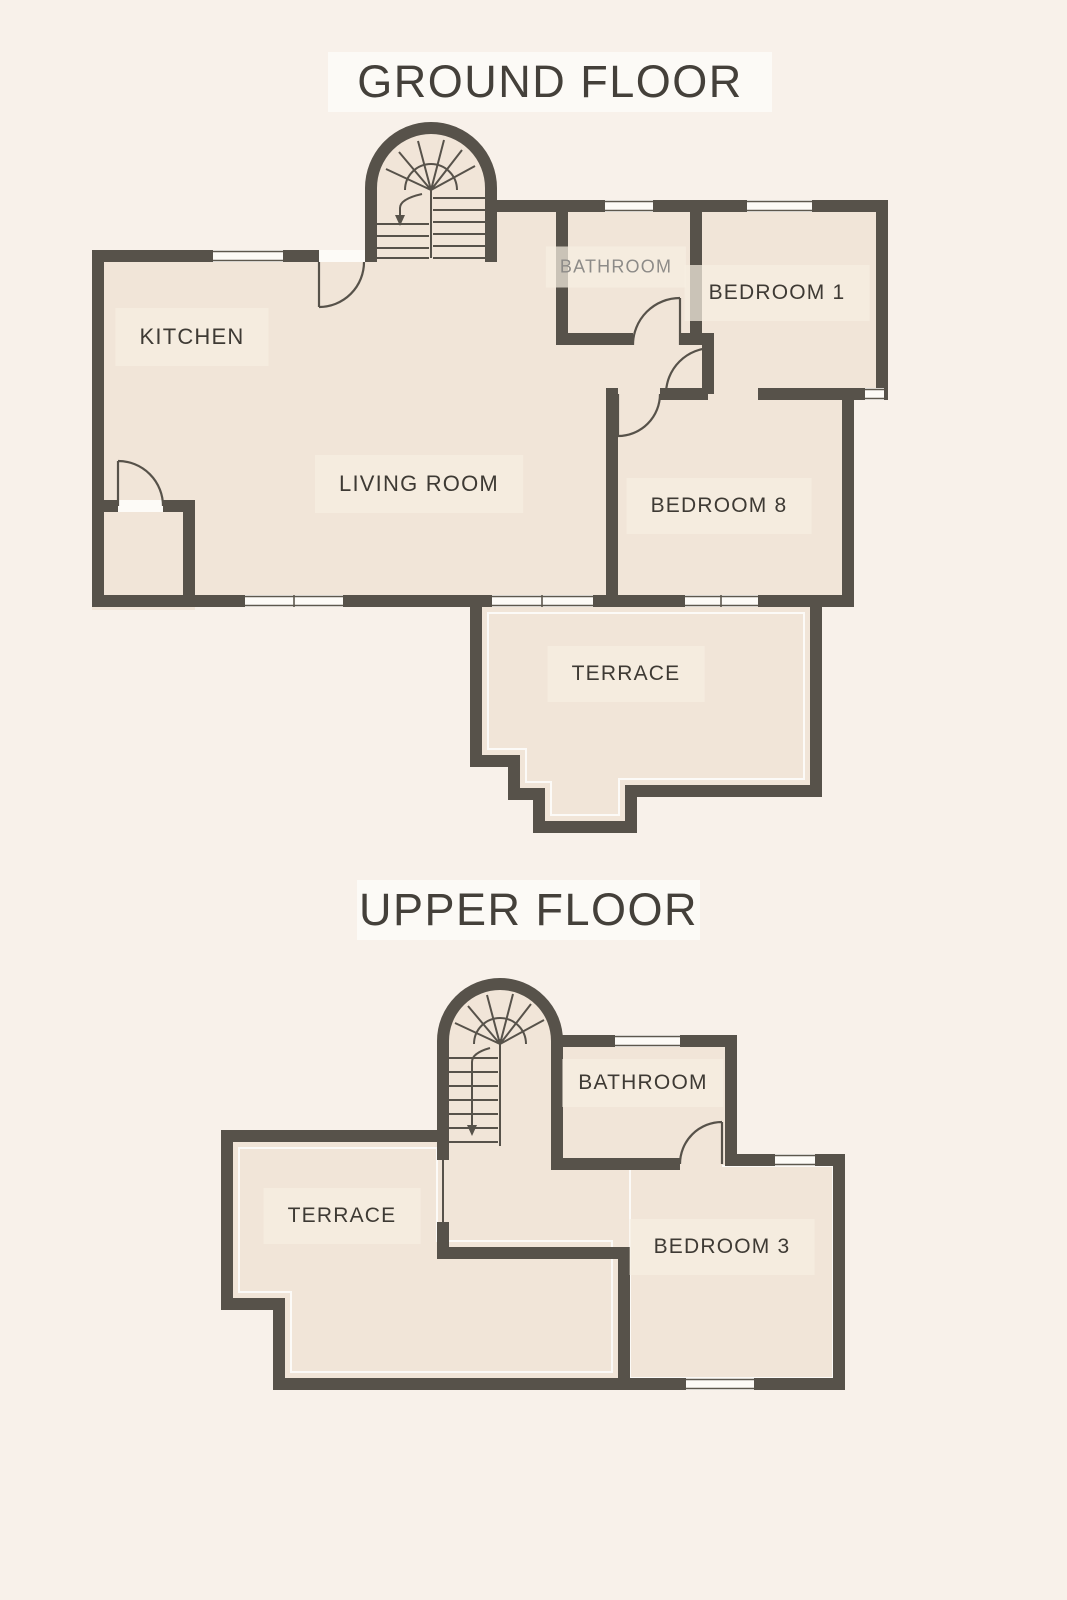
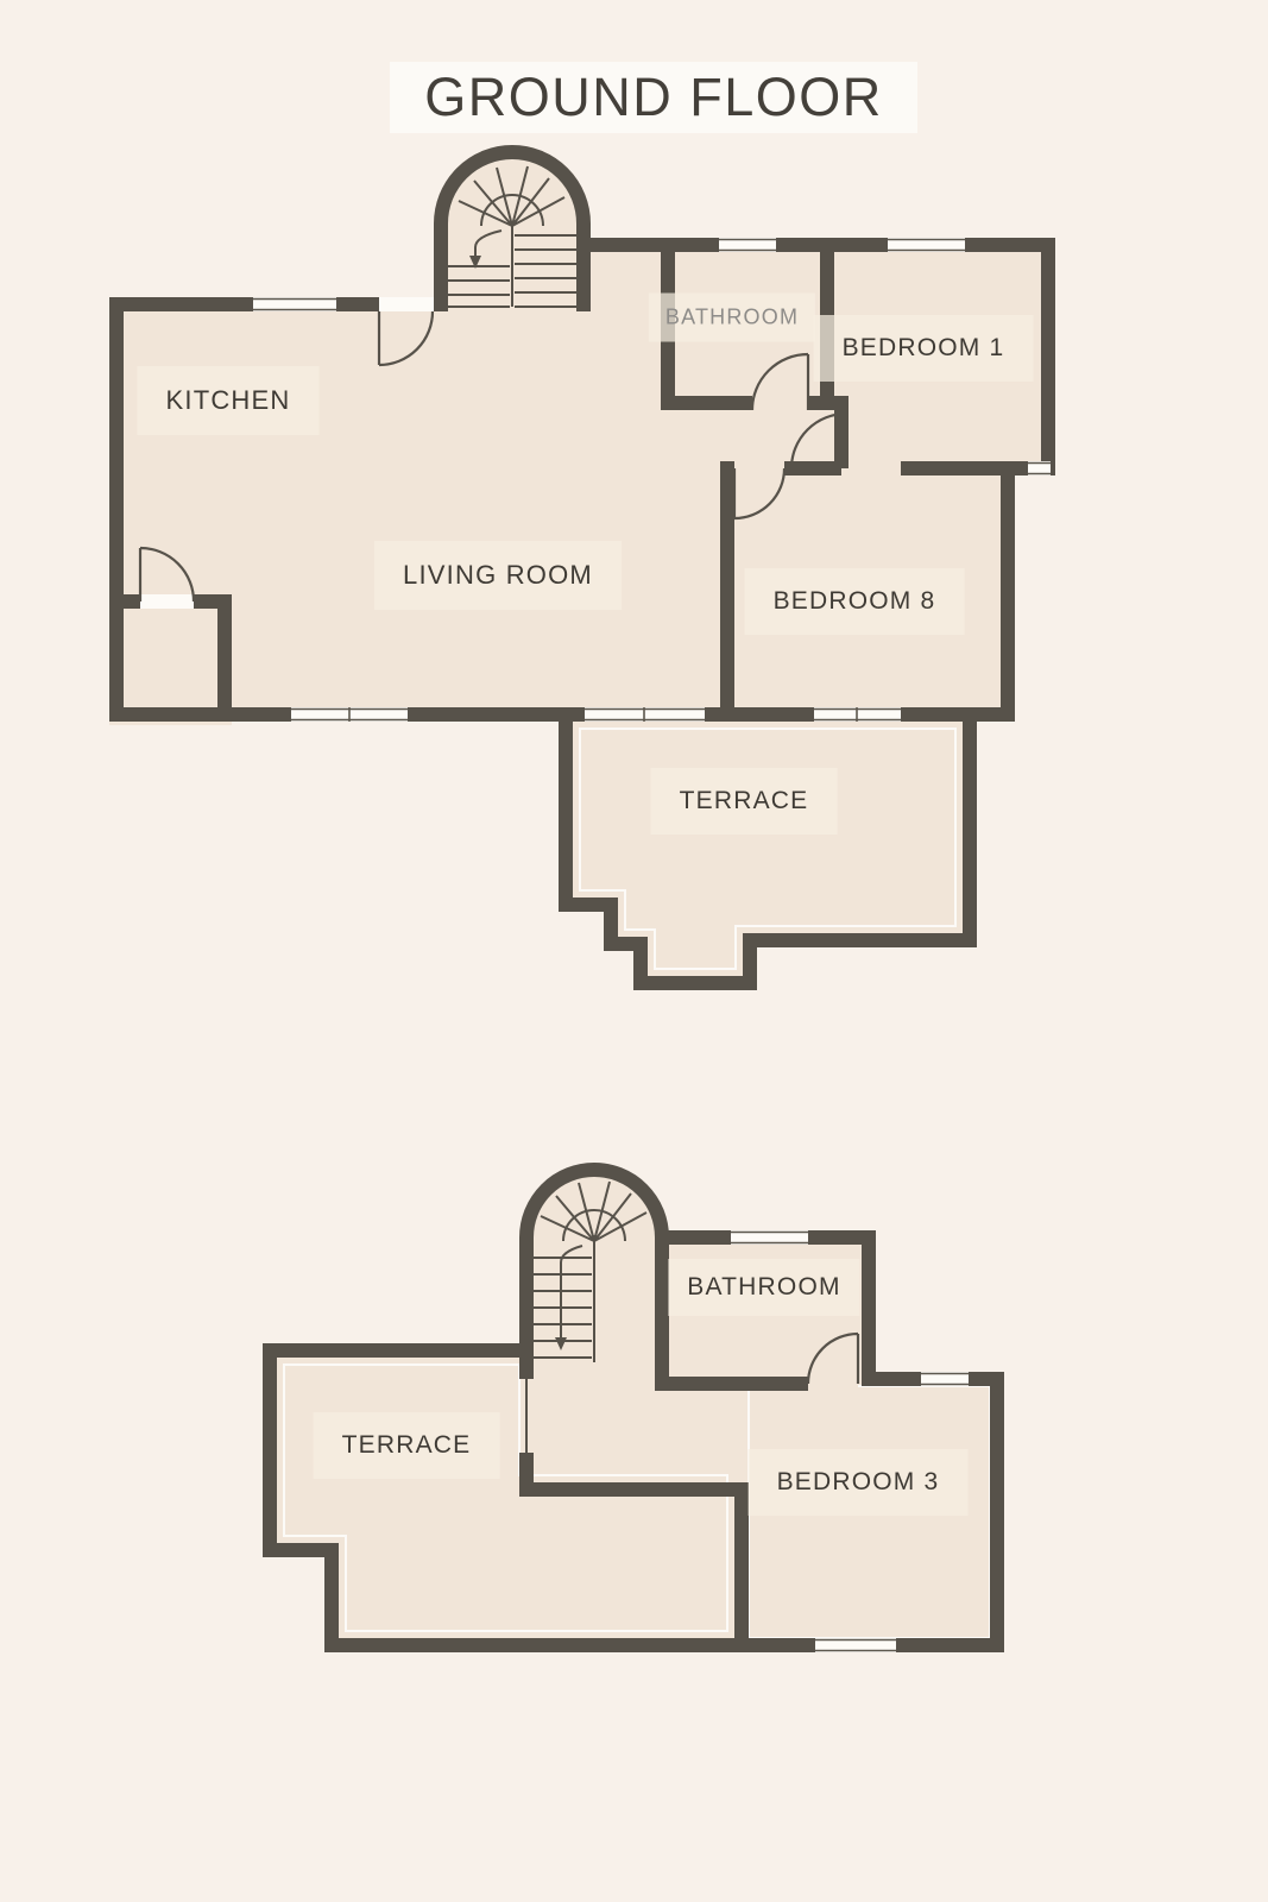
  GROUND FLOOR
  KITCHEN
  LIVING ROOM
  BATHROOM
  BEDROOM 1
  BEDROOM 8
  TERRACE
- UPPER FLOOR
  BATHROOM
  TERRACE
  BEDROOM 3
